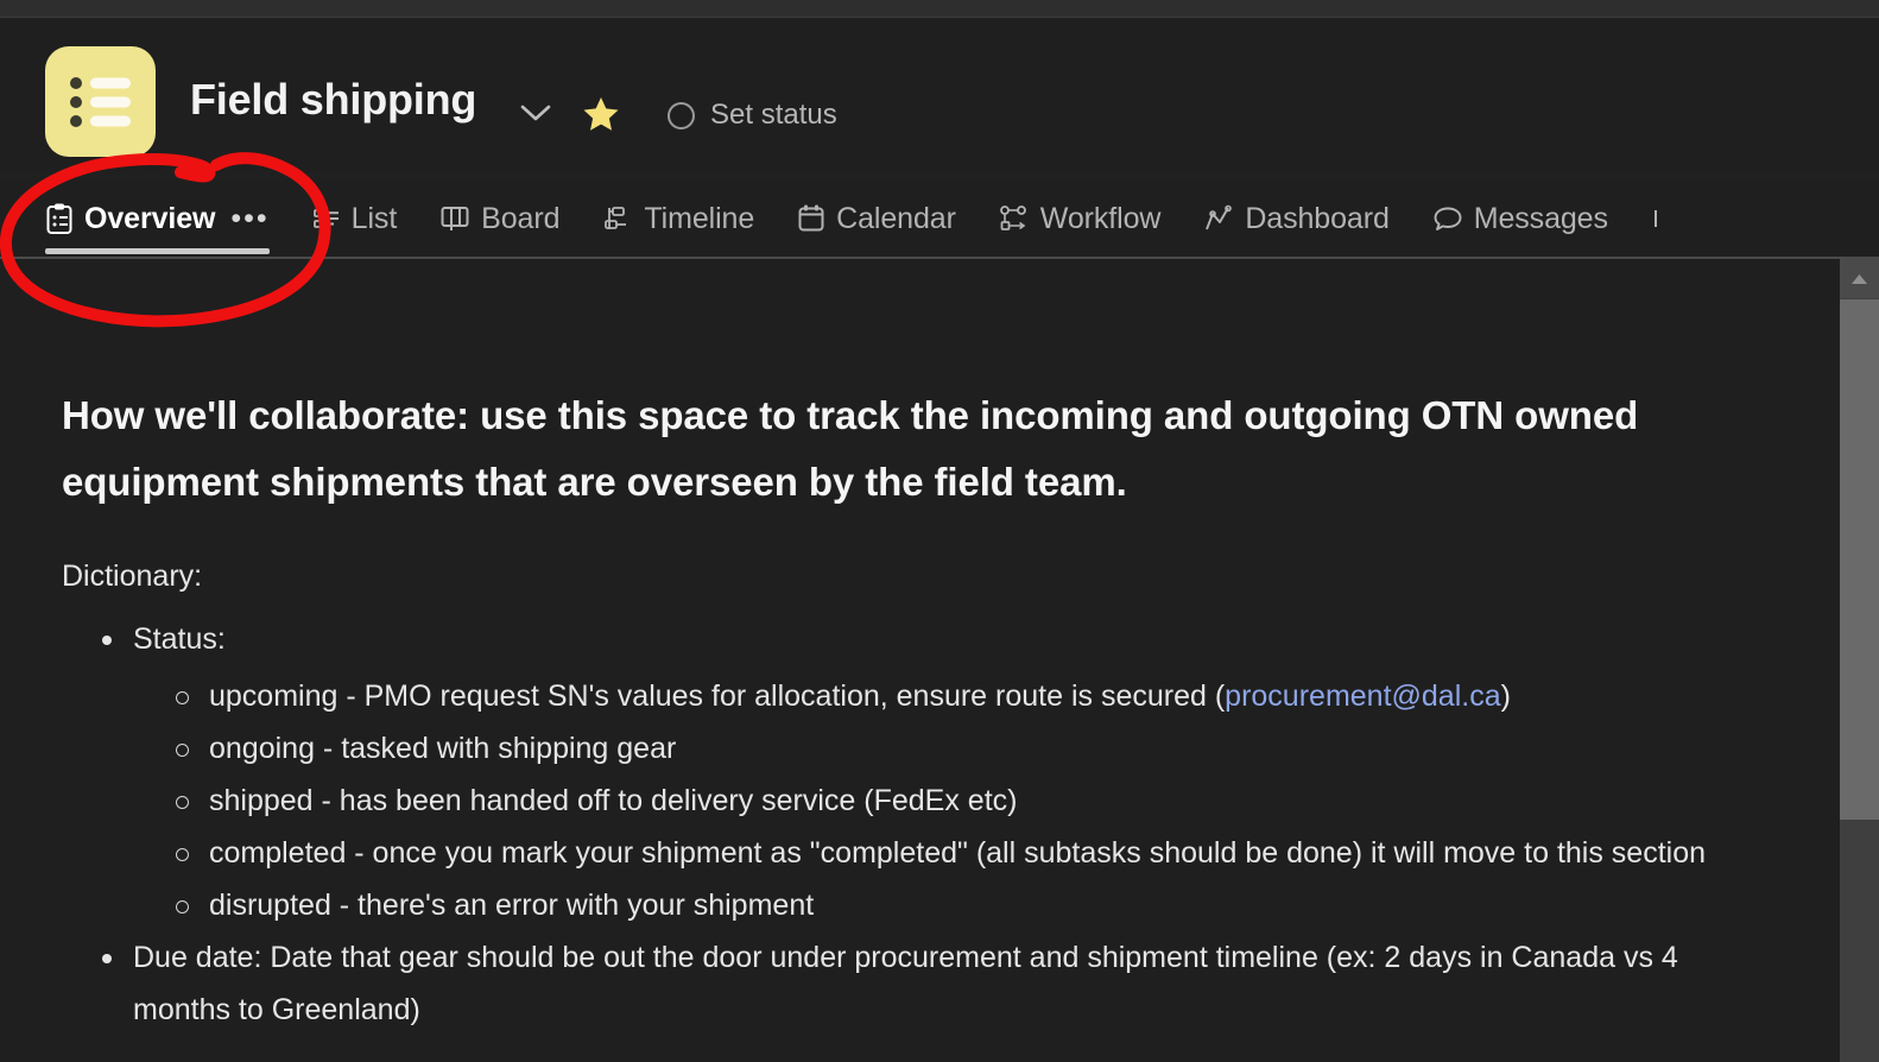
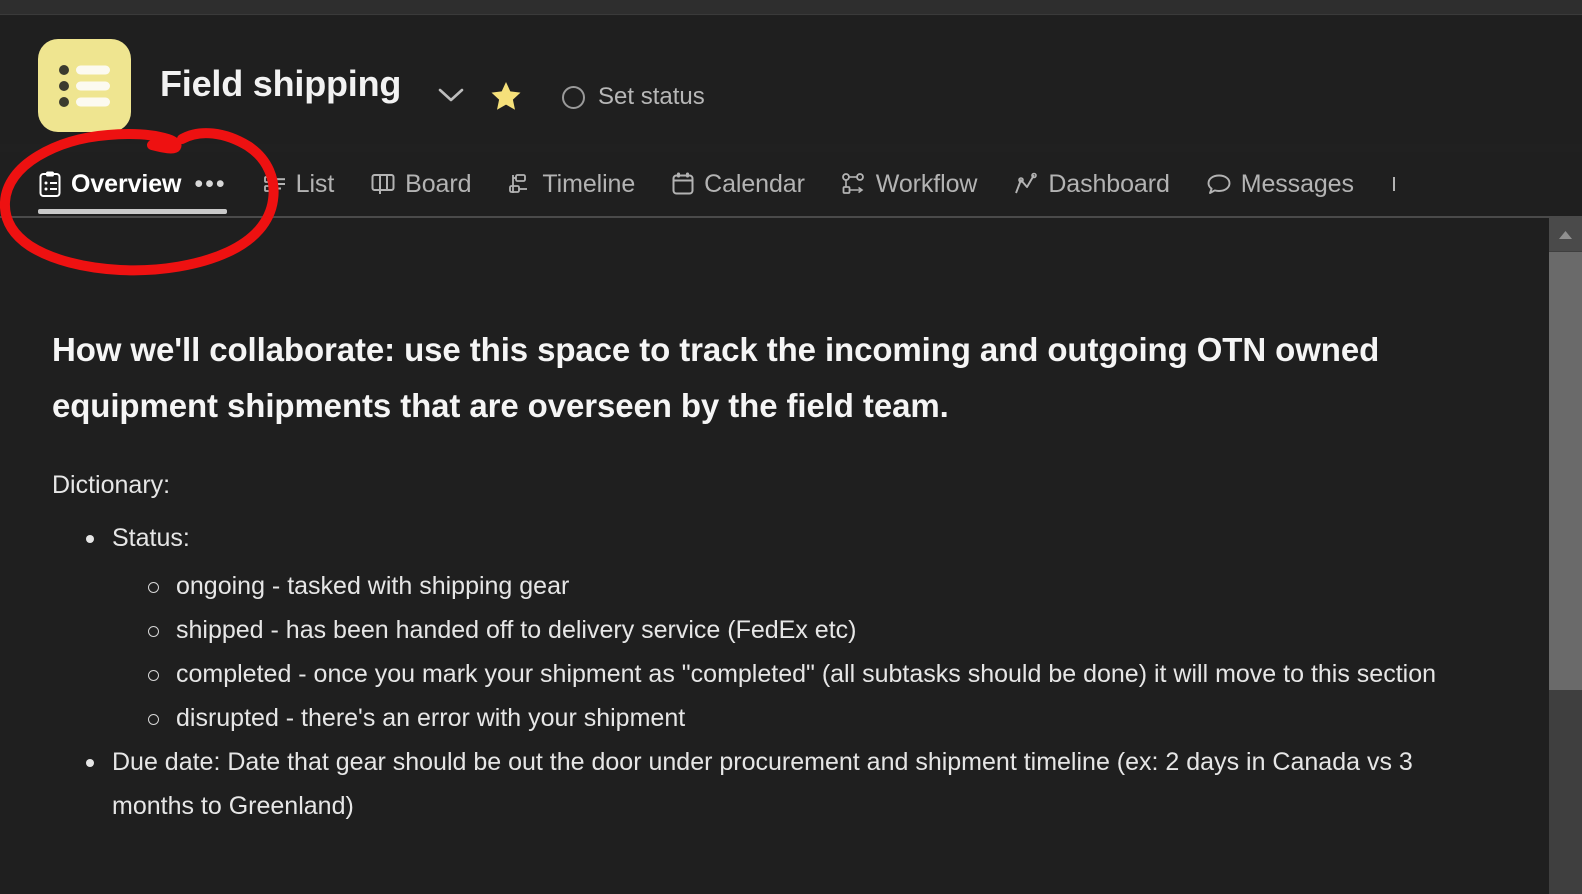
  Field shipping
  Set status
  Overview
  •••
  List
  Board
  Timeline
  Calendar
  Workflow
  Dashboard
  Messages
  How we'll collaborate: use this space to track the incoming and outgoing OTN owned equipment shipments that are overseen by the field team.
  Dictionary:
  Status:
- upcoming - PMO request SN's values for allocation, ensure route is secured (procurement@dal.ca)
  ongoing - tasked with shipping gear
  shipped - has been handed off to delivery service (FedEx etc)
  completed - once you mark your shipment as "completed" (all subtasks should be done) it will move to this section
  disrupted - there's an error with your shipment
- Due date: Date that gear should be out the door under procurement and shipment timeline (ex: 2 days in Canada vs 4 months to Greenland)
+ Due date: Date that gear should be out the door under procurement and shipment timeline (ex: 2 days in Canada vs 3 months to Greenland)
